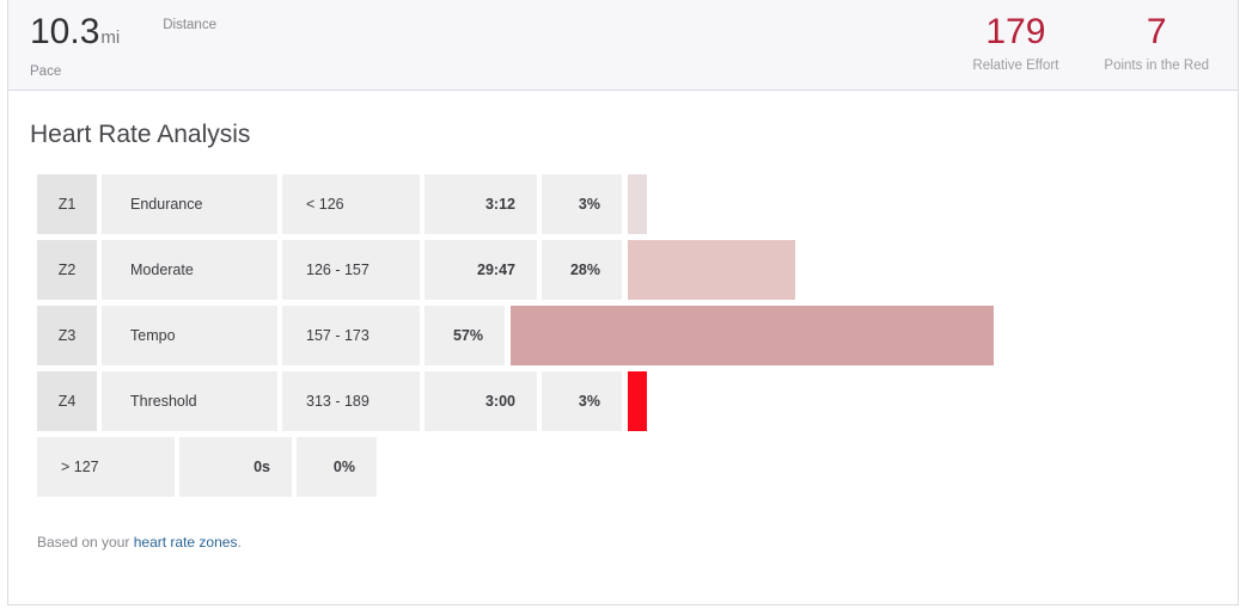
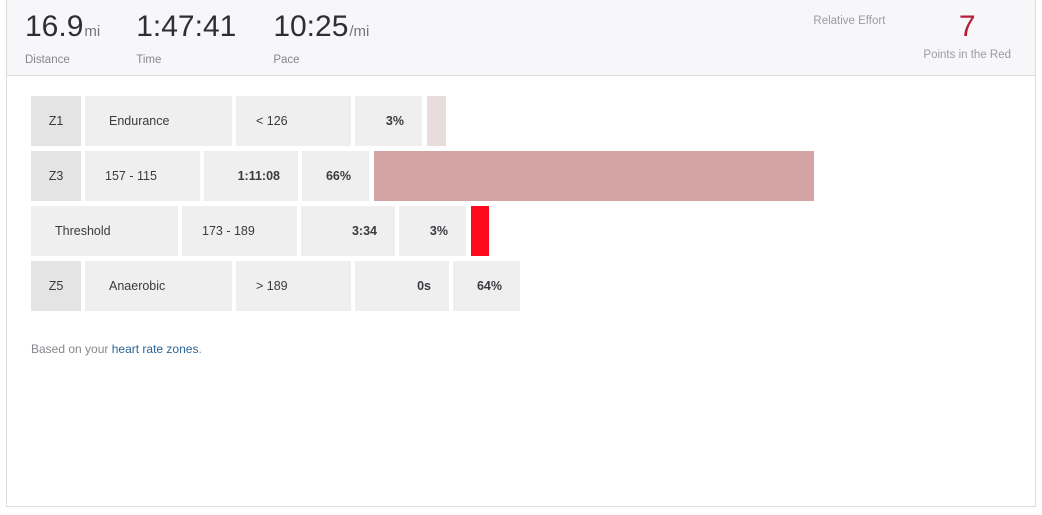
- 10.3mi
+ 16.9mi
- Pace
+ Distance
+ 1:47:41
+ Time
+ 10:25/mi
- Distance
+ Pace
- 179
  Relative Effort
  7
  Points in the Red
- Heart Rate Analysis
  Z1
  Endurance
  < 126
- 3:12
  3%
- Z2
- Moderate
- 126 - 157
- 29:47
- 28%
  Z3
- Tempo
- 157 - 173
+ 157 - 115
+ 1:11:08
- 57%
+ 66%
- Z4
  Threshold
- 313 - 189
+ 173 - 189
- 3:00
+ 3:34
  3%
+ Z5
+ Anaerobic
- > 127
+ > 189
  0s
- 0%
+ 64%
  Based on your heart rate zones.
